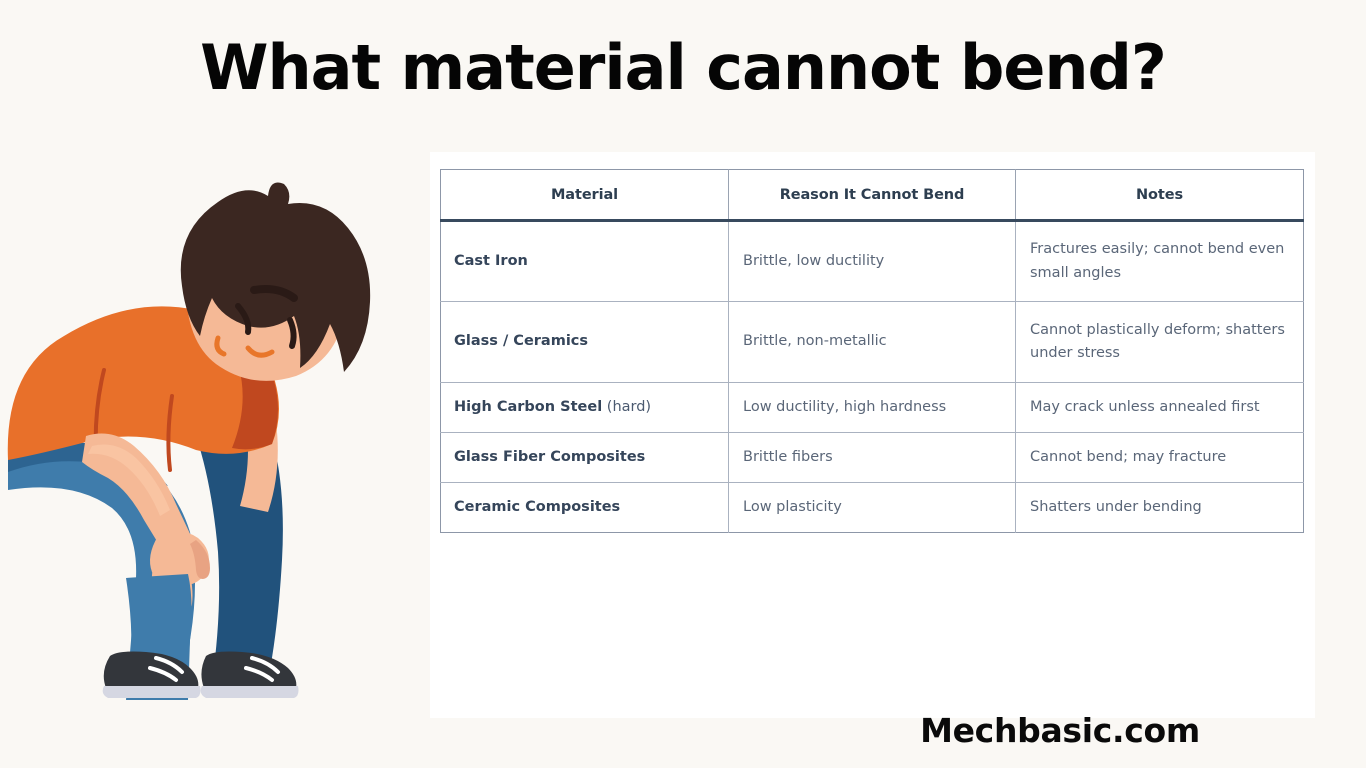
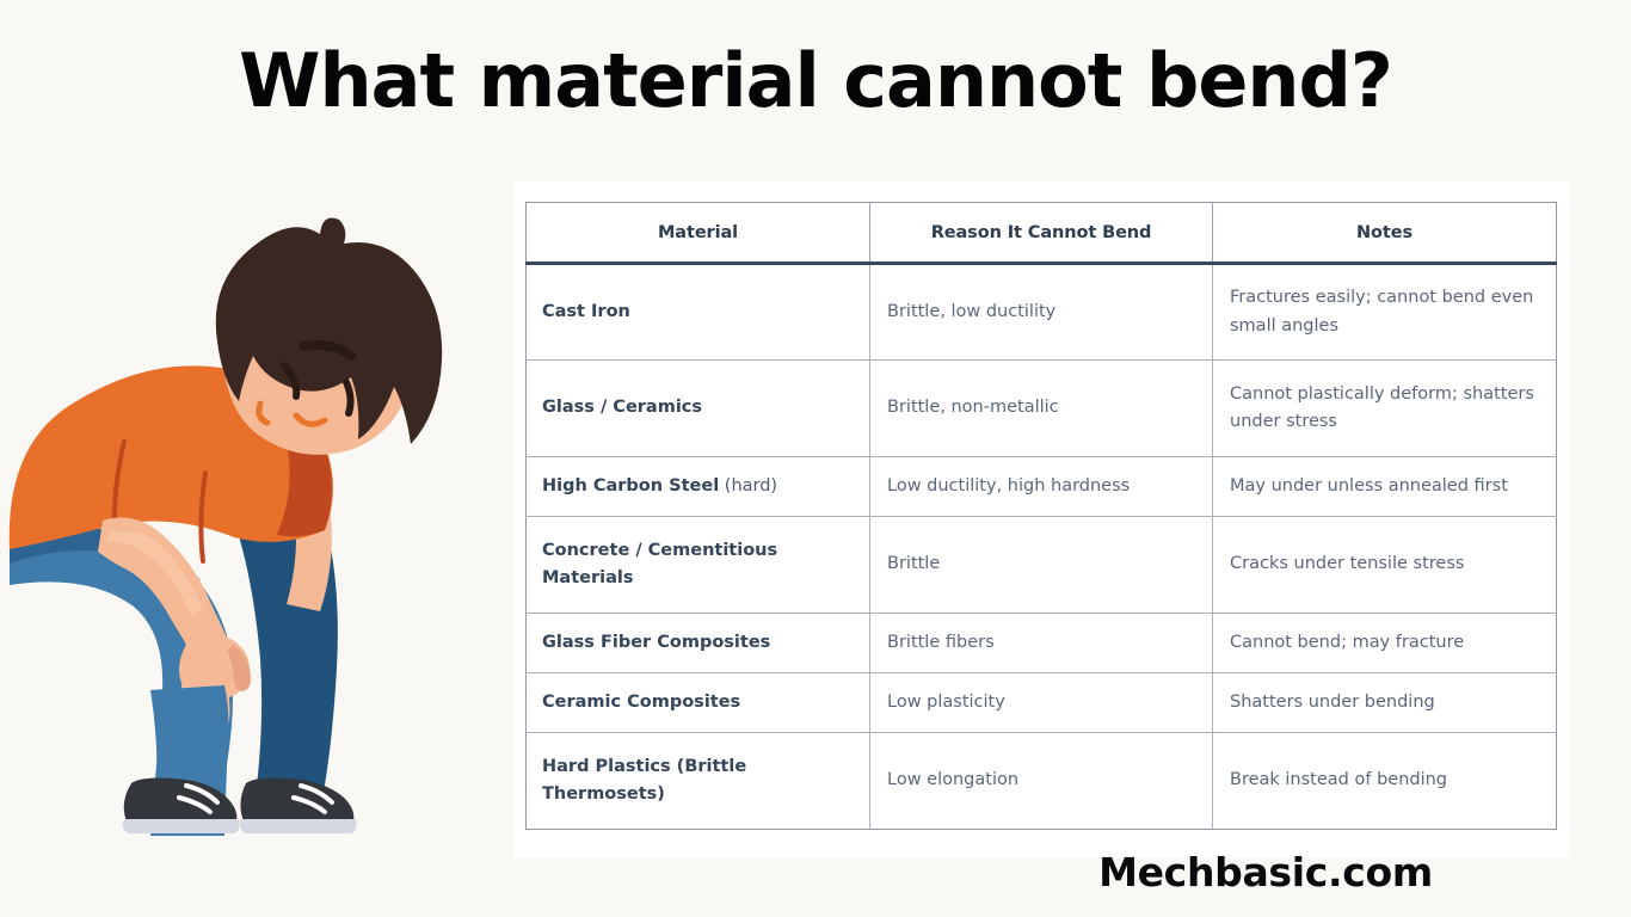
  What material cannot bend?
  Material	Reason It Cannot Bend	Notes
  Cast Iron	Brittle, low ductility	Fractures easily; cannot bend even small angles
  Glass / Ceramics	Brittle, non-metallic	Cannot plastically deform; shatters under stress
- High Carbon Steel (hard)	Low ductility, high hardness	May crack unless annealed first
+ High Carbon Steel (hard)	Low ductility, high hardness	May under unless annealed first
+ Concrete / Cementitious Materials	Brittle	Cracks under tensile stress
  Glass Fiber Composites	Brittle fibers	Cannot bend; may fracture
  Ceramic Composites	Low plasticity	Shatters under bending
+ Hard Plastics (Brittle Thermosets)	Low elongation	Break instead of bending
  Mechbasic.com
